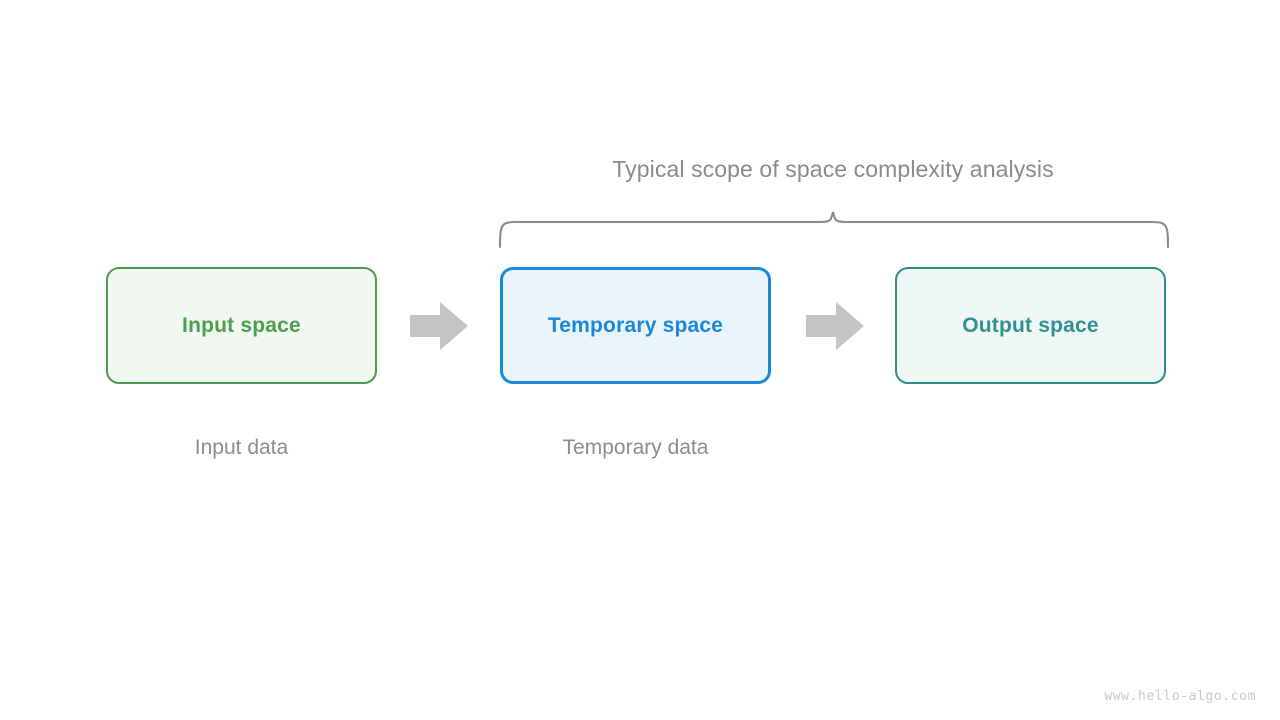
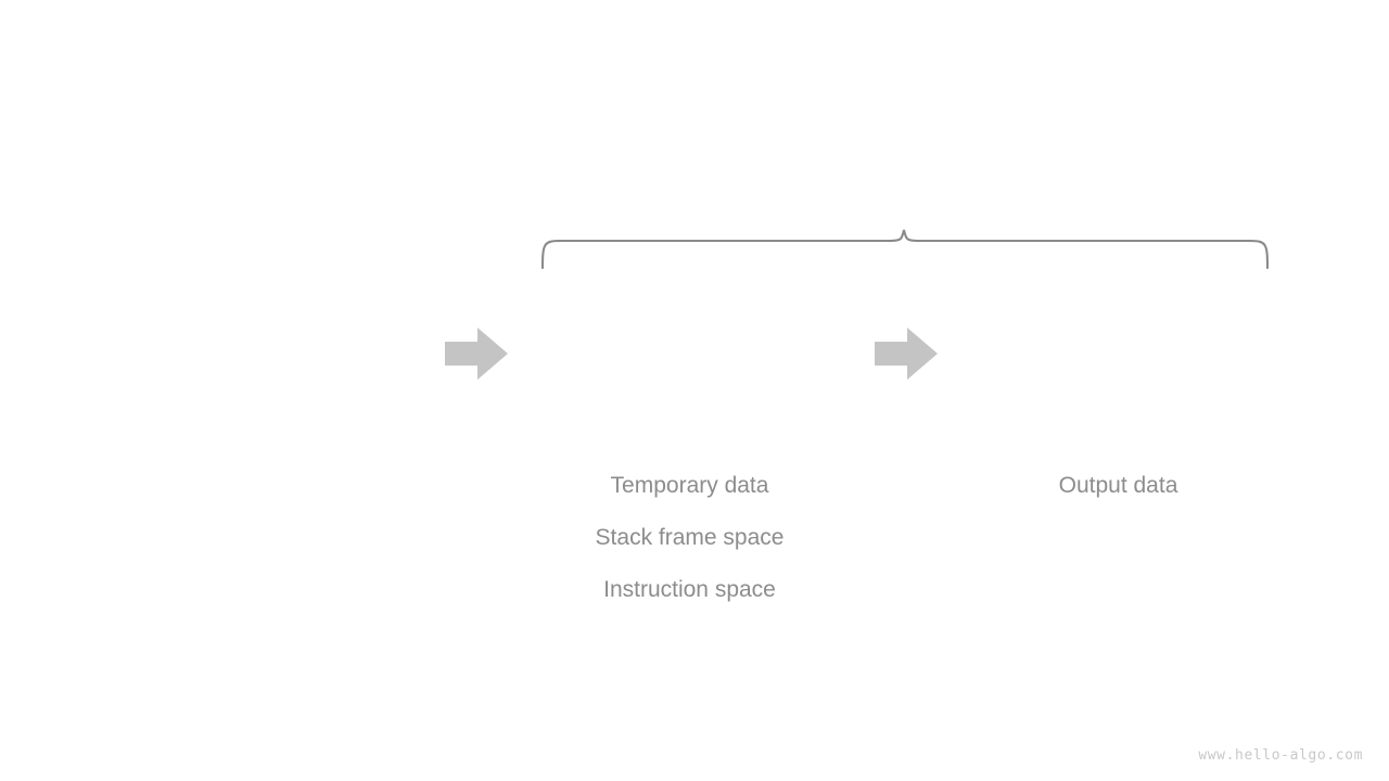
- Typical scope of space complexity analysis
- Input space
- Temporary space
- Output space
- Input data
  Temporary data
+ Stack frame space
+ Instruction space
+ Output data
  www.hello-algo.com
